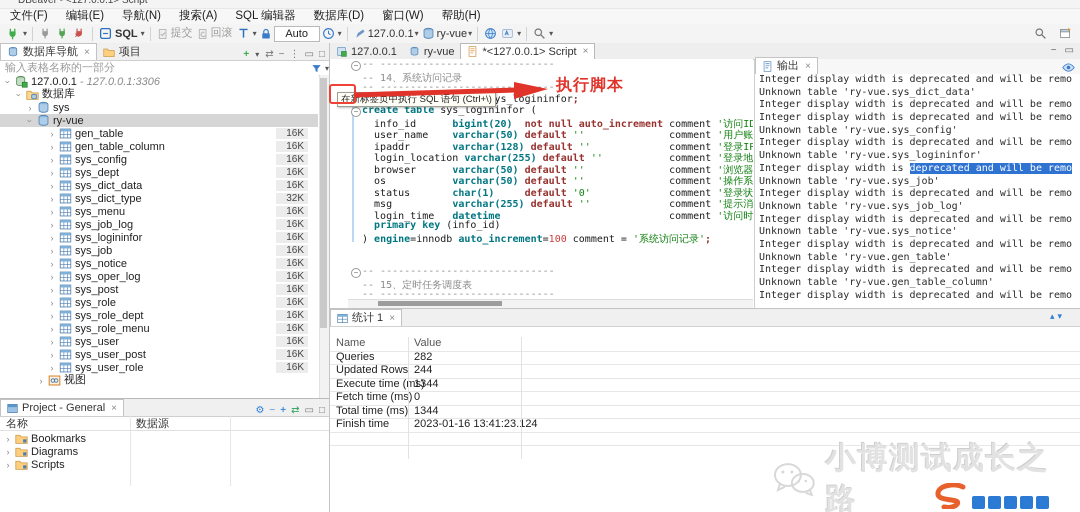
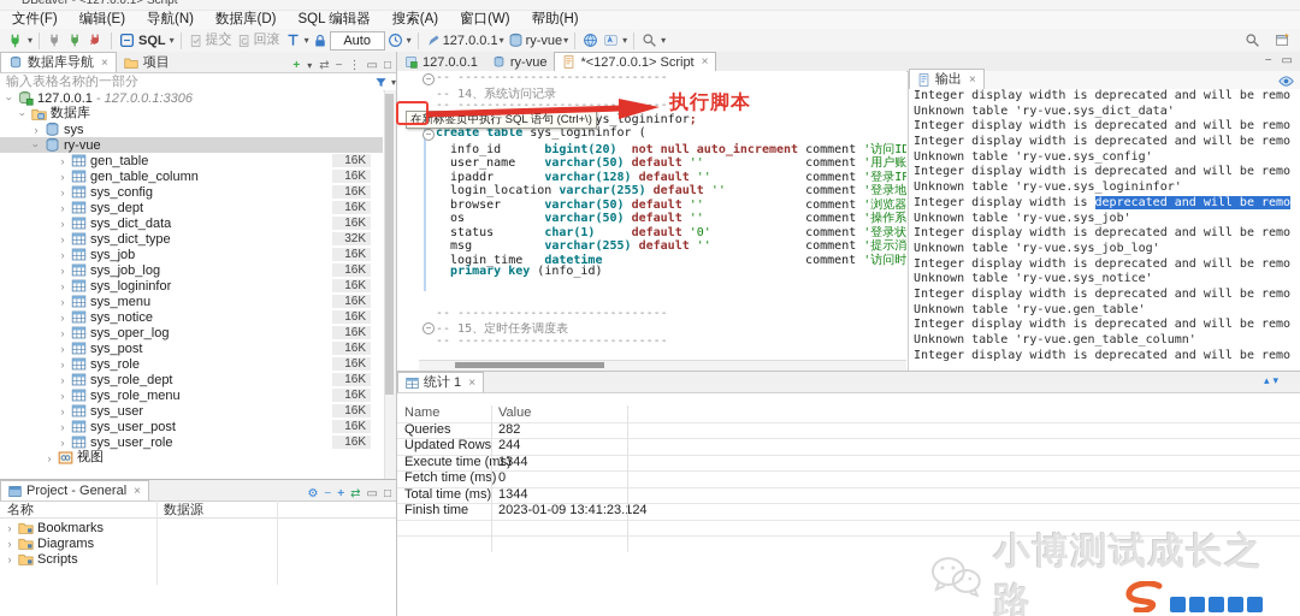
  DBeaver - <127.0.0.1> Script
  文件(F)
  编辑(E)
  导航(N)
- 搜索(A)
+ 数据库(D)
  SQL 编辑器
- 数据库(D)
+ 搜索(A)
  窗口(W)
  帮助(H)
  ▾
  SQL
  ▾
  提交
  回滚
  ▾
  Auto
  ▾
  127.0.0.1
  ▾
  ry-vue
  ▾
  ▾
  ▾
  数据库导航
  ×
  项目
  +
  ▾
  ⇄
  −
  ⋮
  ▭
  □
  输入表格名称的一部分
  ▾
  127.0.0.1
  - 127.0.0.1:3306
  数据库
  ›
  sys
  ry-vue
  ›
  gen_table
  16K
  ›
  gen_table_column
  16K
  ›
  sys_config
  16K
  ›
  sys_dept
  16K
  ›
  sys_dict_data
  16K
  ›
  sys_dict_type
  32K
  ›
- sys_menu
+ sys_job
  16K
  ›
  sys_job_log
  16K
  ›
  sys_logininfor
  16K
  ›
- sys_job
+ sys_menu
  16K
  ›
  sys_notice
  16K
  ›
  sys_oper_log
  16K
  ›
  sys_post
  16K
  ›
  sys_role
  16K
  ›
  sys_role_dept
  16K
  ›
  sys_role_menu
  16K
  ›
  sys_user
  16K
  ›
  sys_user_post
  16K
  ›
  sys_user_role
  16K
  ›
  视图
  Project - General
  ×
  ⚙
  −
  +
  ⇄
  ▭
  □
  名称
  数据源
  ›
  Bookmarks
  ›
  Diagrams
  ›
  Scripts
  127.0.0.1
  ry-vue
  *<127.0.0.1> Script
  ×
  −
  ▭
  −
  −
  −
  -- -----------------------------
  -- 14、系统访问记录
  -- ------------------------
  create table sys_logininfor (
  info_id bigint(20) not null auto_increment comment '访问ID
  user_name varchar(50) default '' comment '用户账
  ipaddr varchar(128) default '' comment '登录IP
  login_location varchar(255) default '' comment '登录地
  browser varchar(50) default '' comment '浏览器
  os varchar(50) default '' comment '操作系
  status char(1) default '0' comment '登录状
  msg varchar(255) default '' comment '提示消
  login_time datetime comment '访问时
  primary key (info_id)
- ) engine=innodb auto_increment=100 comment = '系统访问记录';
  -- -----------------------------
  -- 15、定时任务调度表
  -- -----------------------------
  输出
  ×
  Integer display width is deprecated and will be remo
  Unknown table 'ry-vue.sys_dict_data'
  Integer display width is deprecated and will be remo
  Integer display width is deprecated and will be remo
  Unknown table 'ry-vue.sys_config'
  Integer display width is deprecated and will be remo
  Unknown table 'ry-vue.sys_logininfor'
  Integer display width is deprecated and will be remo
  Unknown table 'ry-vue.sys_job'
  Integer display width is deprecated and will be remo
  Unknown table 'ry-vue.sys_job_log'
  Integer display width is deprecated and will be remo
  Unknown table 'ry-vue.sys_notice'
  Integer display width is deprecated and will be remo
  Unknown table 'ry-vue.gen_table'
  Integer display width is deprecated and will be remo
  Unknown table 'ry-vue.gen_table_column'
  Integer display width is deprecated and will be remo
  统计 1
  ×
  ▴▾
  Name
  Value
  Queries
  282
  Updated Rows
  244
  Execute time (ms)
  1344
  Fetch time (ms)
  0
  Total time (ms)
  1344
  Finish time
- 2023-01-16 13:41:23.124
+ 2023-01-09 13:41:23.124
  小博测试成长之路
  执行脚本
  在新标签页中执行 SQL 语句 (Ctrl+\)
